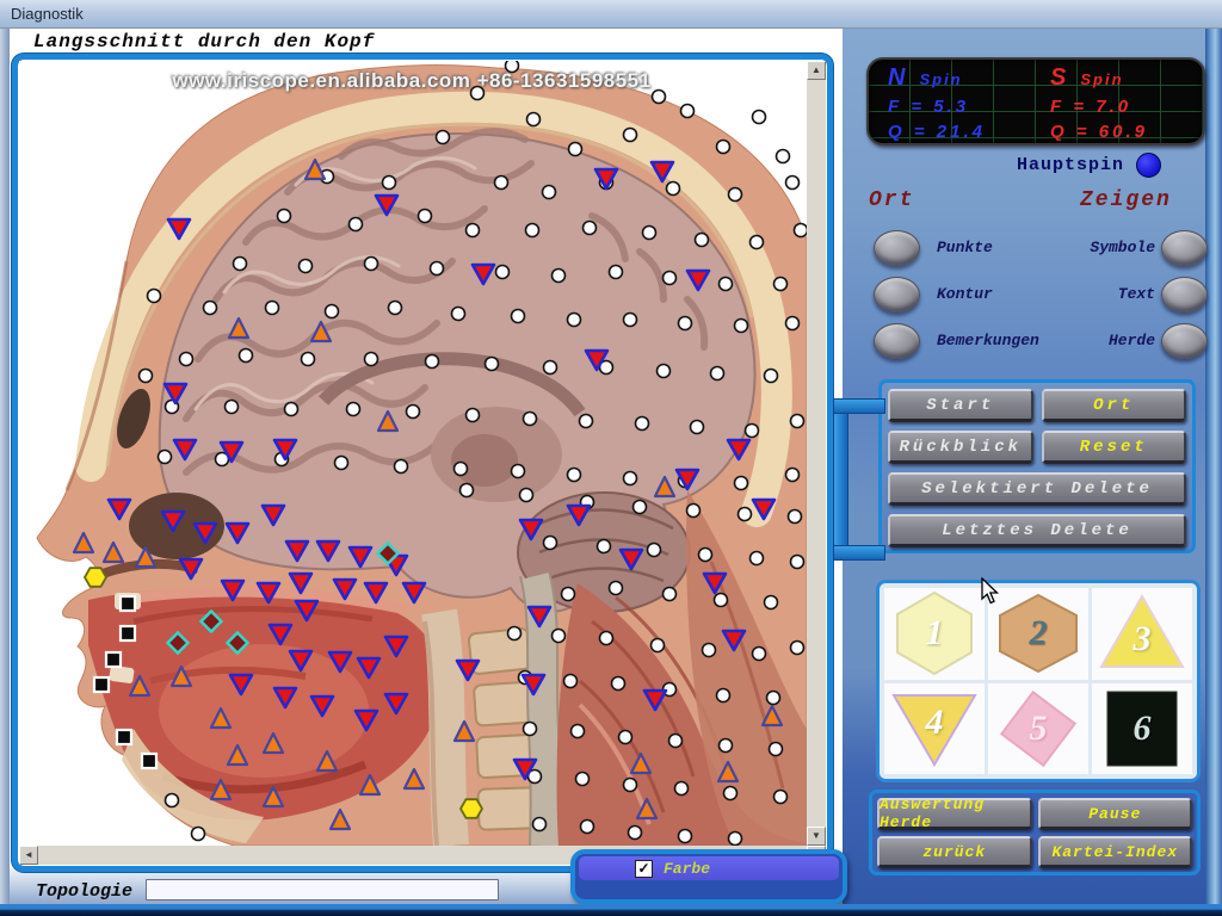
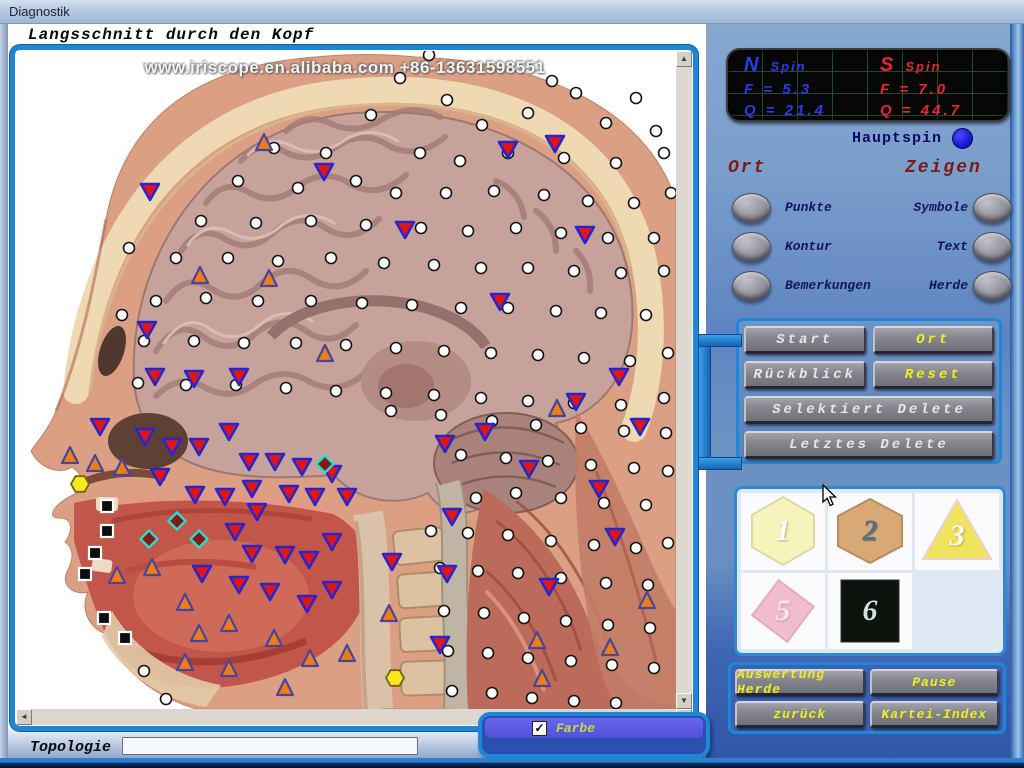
  Diagnostik
  Langsschnitt durch den Kopf
  www.iriscope.en.alibaba.com +86-13631598551
  ▲
  ▼
  ◄
  Topologie
  ✓
  Farbe
  N Spin
  F = 5.3
  Q = 21.4
  S Spin
  F = 7.0
- Q = 60.9
+ Q = 44.7
  Hauptspin
  Ort
  Zeigen
  Punkte
  Kontur
  Bemerkungen
  Symbole
  Text
  Herde
  Start
  Ort
  Rückblick
  Reset
  Selektiert Delete
  Letztes Delete
  1
  2
  3
- 4
  5
  6
  Auswertung Herde
  Pause
  zurück
  Kartei-Index
